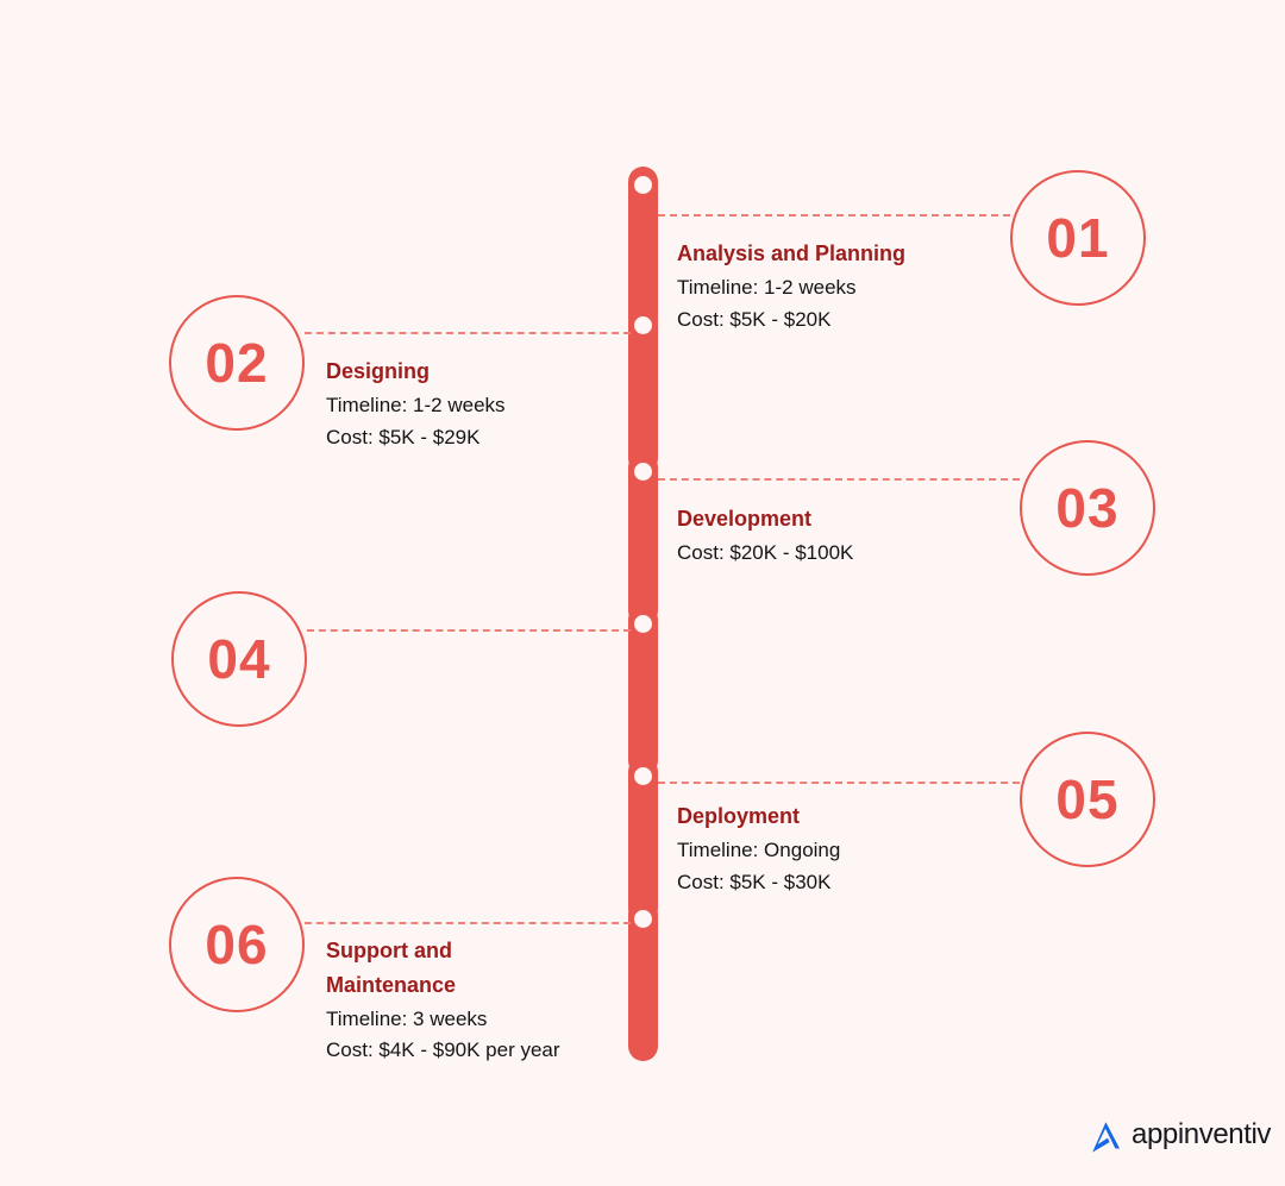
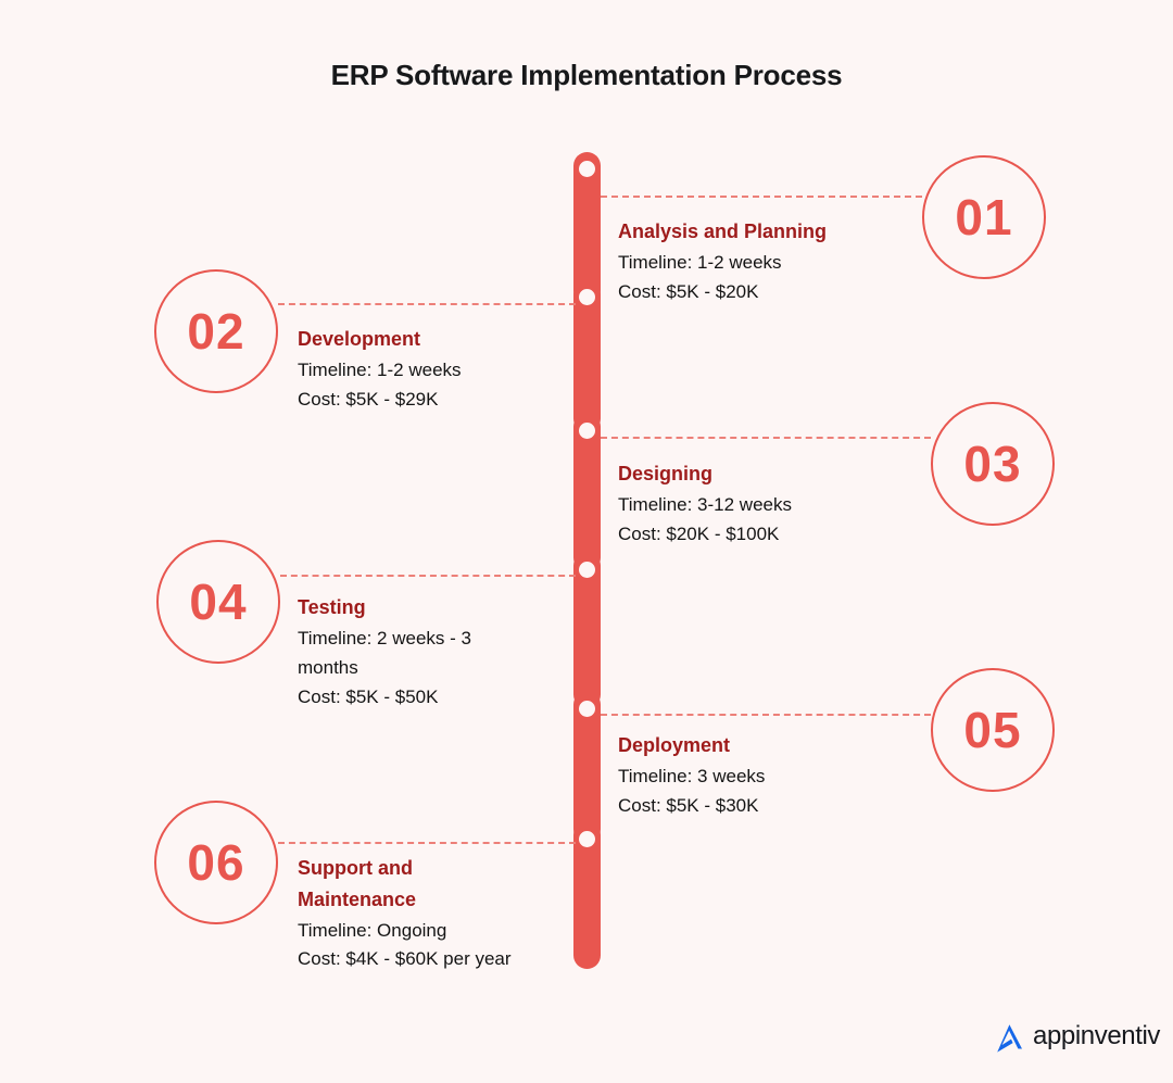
+ ERP Software Implementation Process
  01
  Analysis and Planning
  Timeline: 1-2 weeks
  Cost: $5K - $20K
  02
- Designing
+ Development
  Timeline: 1-2 weeks
  Cost: $5K - $29K
  03
- Development
+ Designing
+ Timeline: 3-12 weeks
  Cost: $20K - $100K
  04
+ Testing
+ Timeline: 2 weeks - 3 months
+ Cost: $5K - $50K
  05
  Deployment
- Timeline: Ongoing
+ Timeline: 3 weeks
  Cost: $5K - $30K
  06
  Support and Maintenance
- Timeline: 3 weeks
+ Timeline: Ongoing
- Cost: $4K - $90K per year
+ Cost: $4K - $60K per year
  appinventiv
